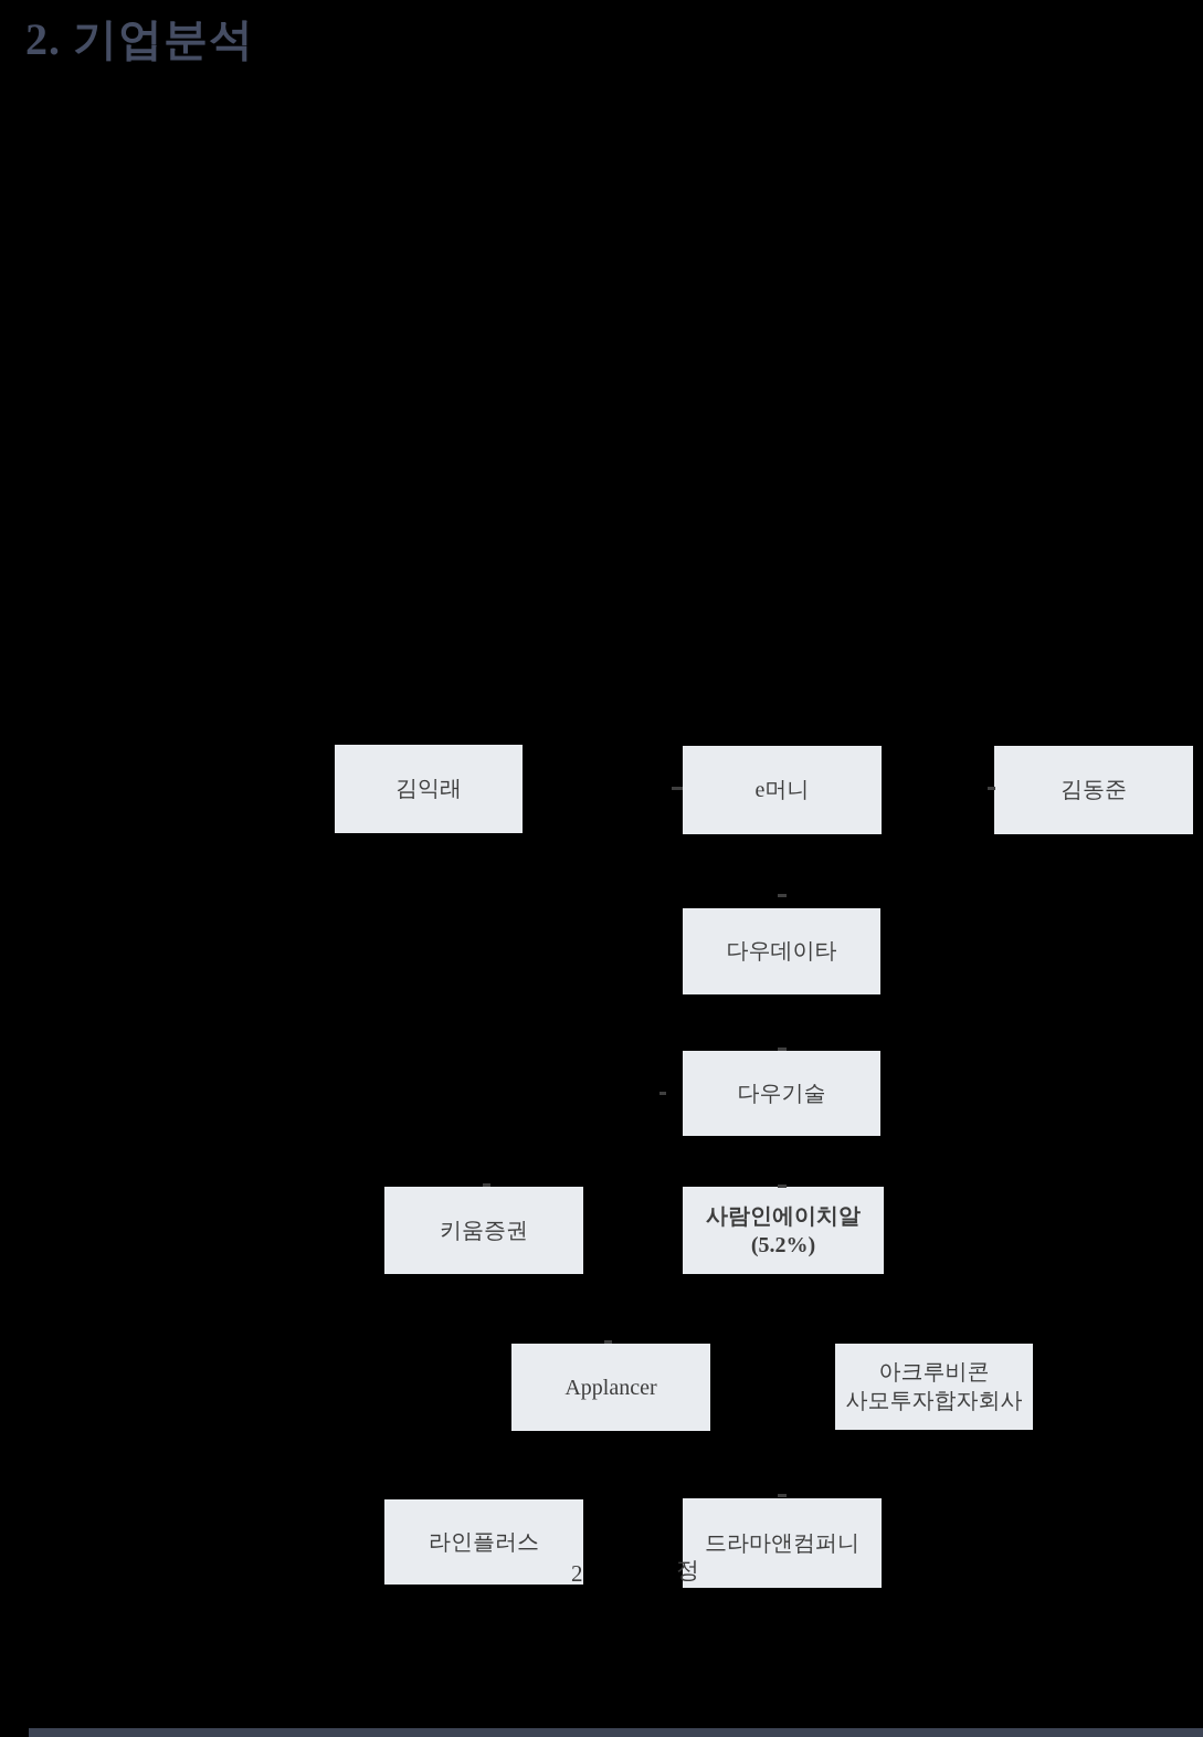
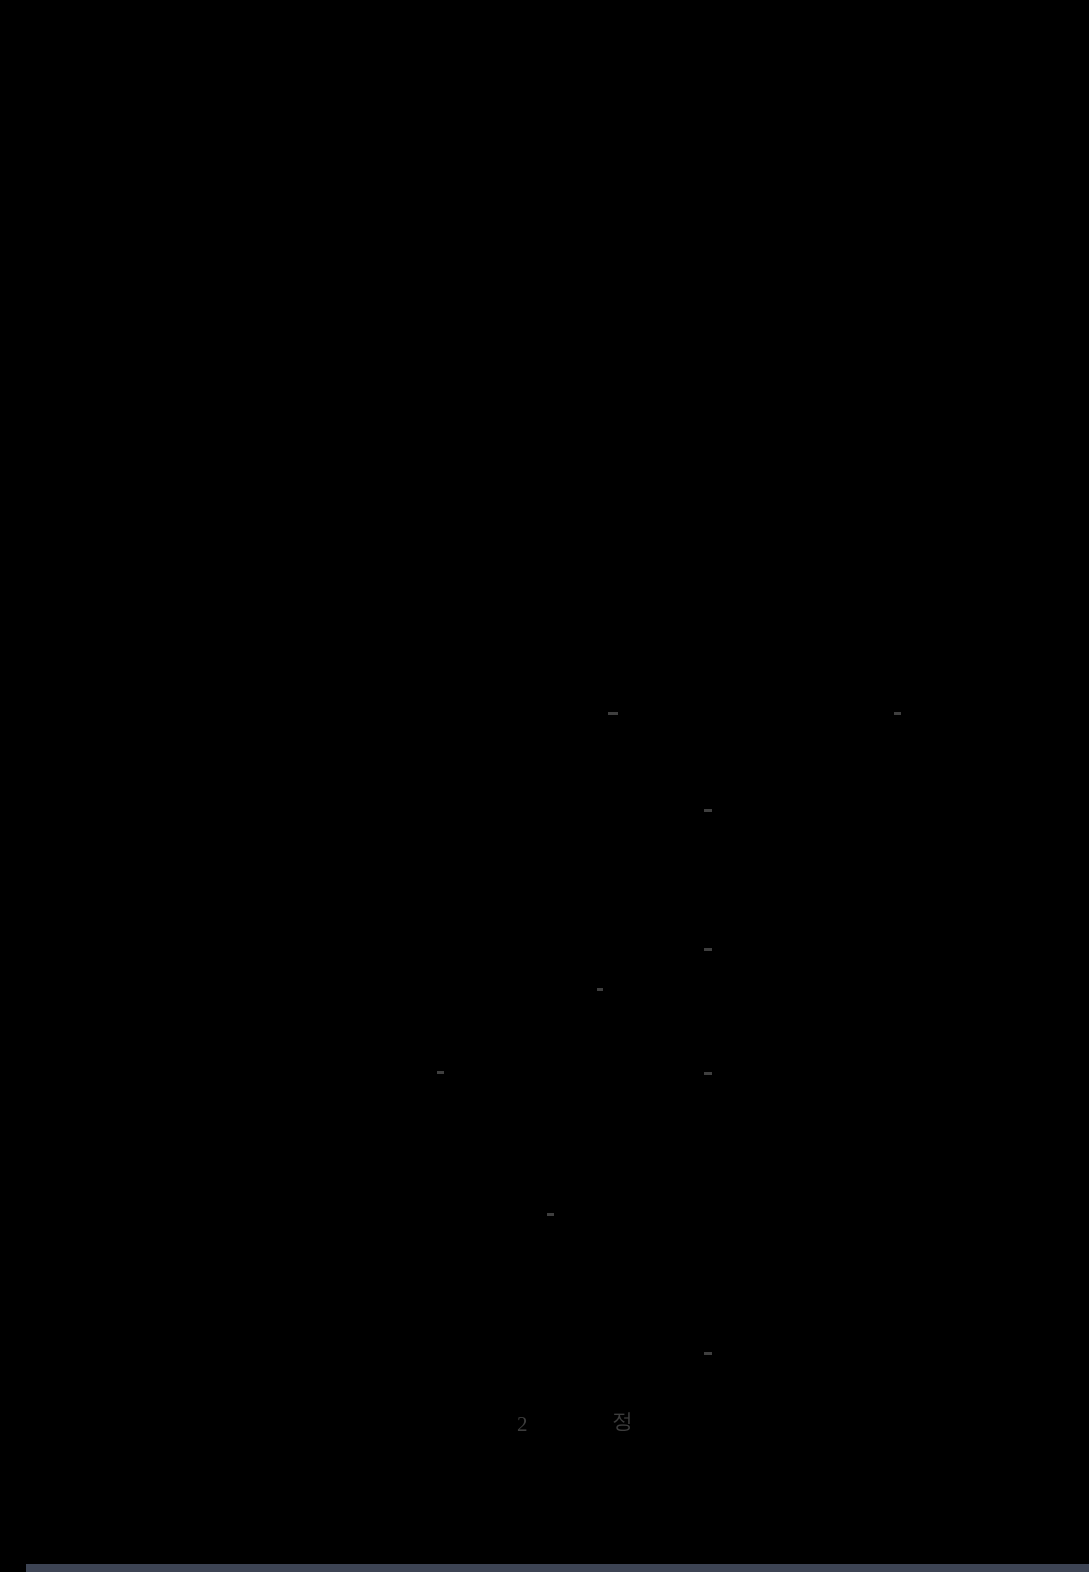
- 2. 기업분석
- 김익래
- e머니
- 김동준
- 다우데이타
- 다우기술
- 키움증권
- 사람인에이치알
- (5.2%)
- Applancer
- 아크루비콘
- 사모투자합자회사
- 라인플러스
- 드라마앤컴퍼니
  2
  정
